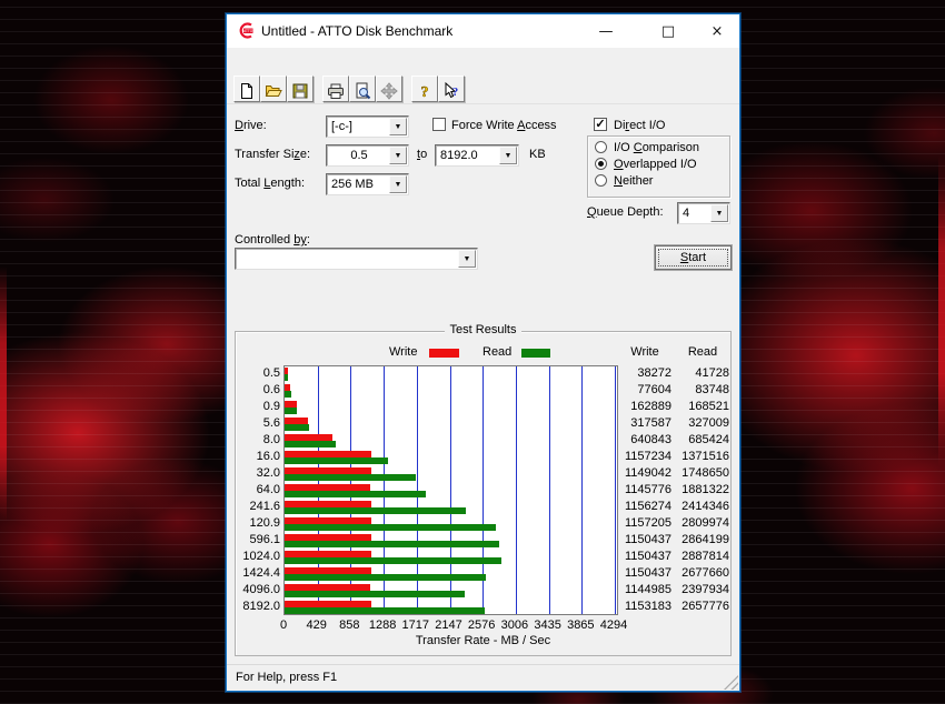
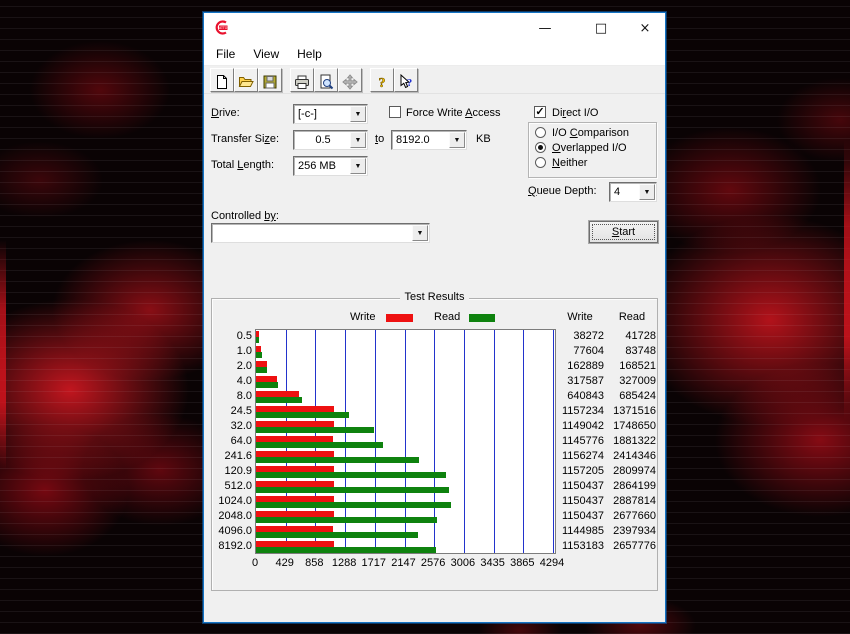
- Untitled - ATTO Disk Benchmark
  —
  □
  ×
+ File View Help
  ?
  ?
  Drive:
  [-c-]
  Force Write Access
  ✓
  Direct I/O
  Transfer Size:
  0.5
  to
  8192.0
  KB
  Total Length:
  256 MB
  I/O Comparison
  Overlapped I/O
  Neither
  Queue Depth:
  4
  Controlled by:
  Start
  Test Results
  Write
  Read
  Write
  Read
  0.5
- 0.6
+ 1.0
- 0.9
+ 2.0
- 5.6
+ 4.0
  8.0
- 16.0
+ 24.5
  32.0
  64.0
  241.6
  120.9
- 596.1
+ 512.0
  1024.0
- 1424.4
+ 2048.0
  4096.0
  8192.0
  38272
  41728
  77604
  83748
  162889
  168521
  317587
  327009
  640843
  685424
  1157234
  1371516
  1149042
  1748650
  1145776
  1881322
  1156274
  2414346
  1157205
  2809974
  1150437
  2864199
  1150437
  2887814
  1150437
  2677660
  1144985
  2397934
  1153183
  2657776
  0
  429
  858
  1288
  1717
  2147
  2576
  3006
  3435
  3865
  4294
- Transfer Rate - MB / Sec
- For Help, press F1
